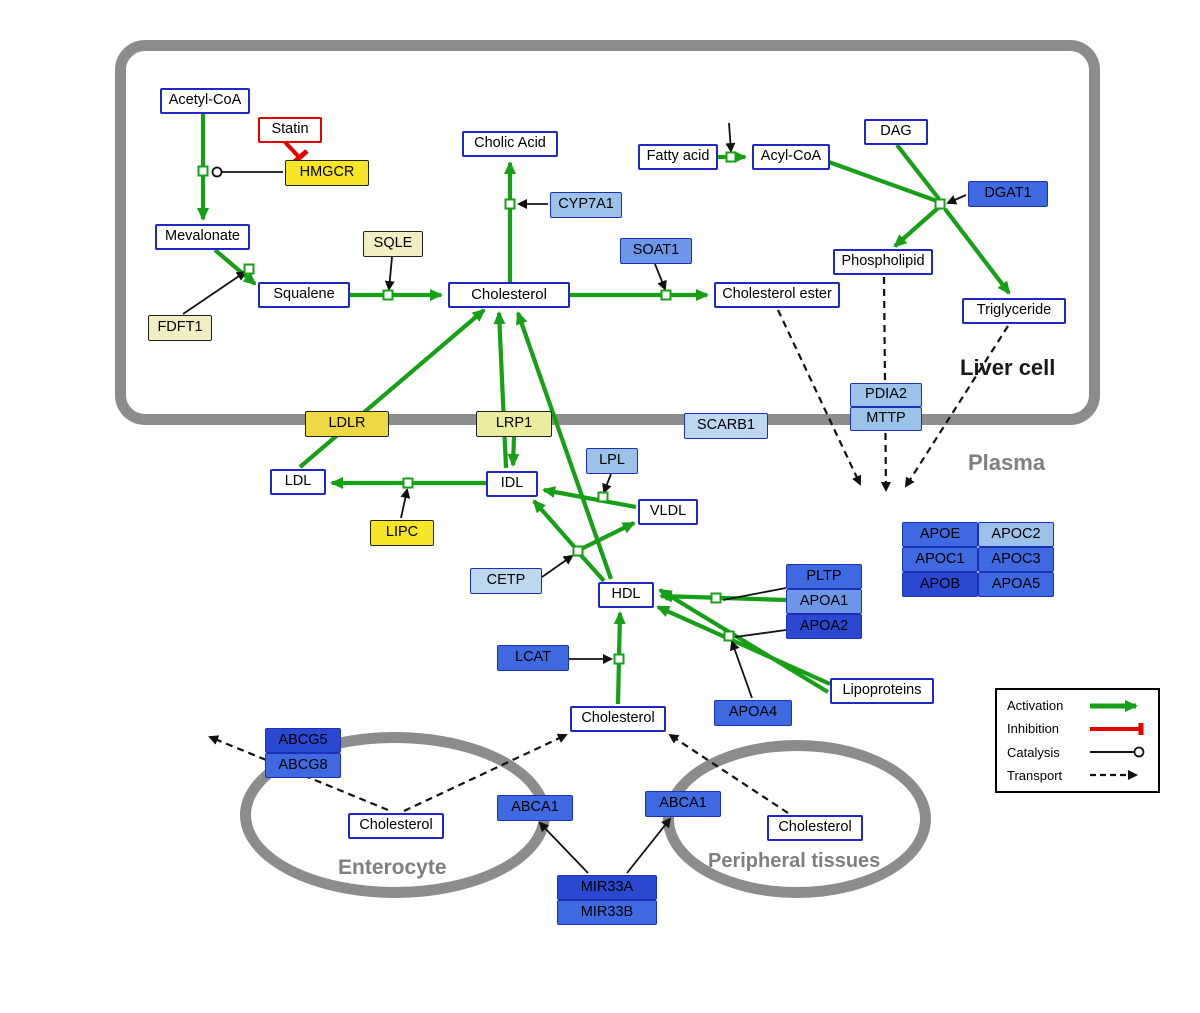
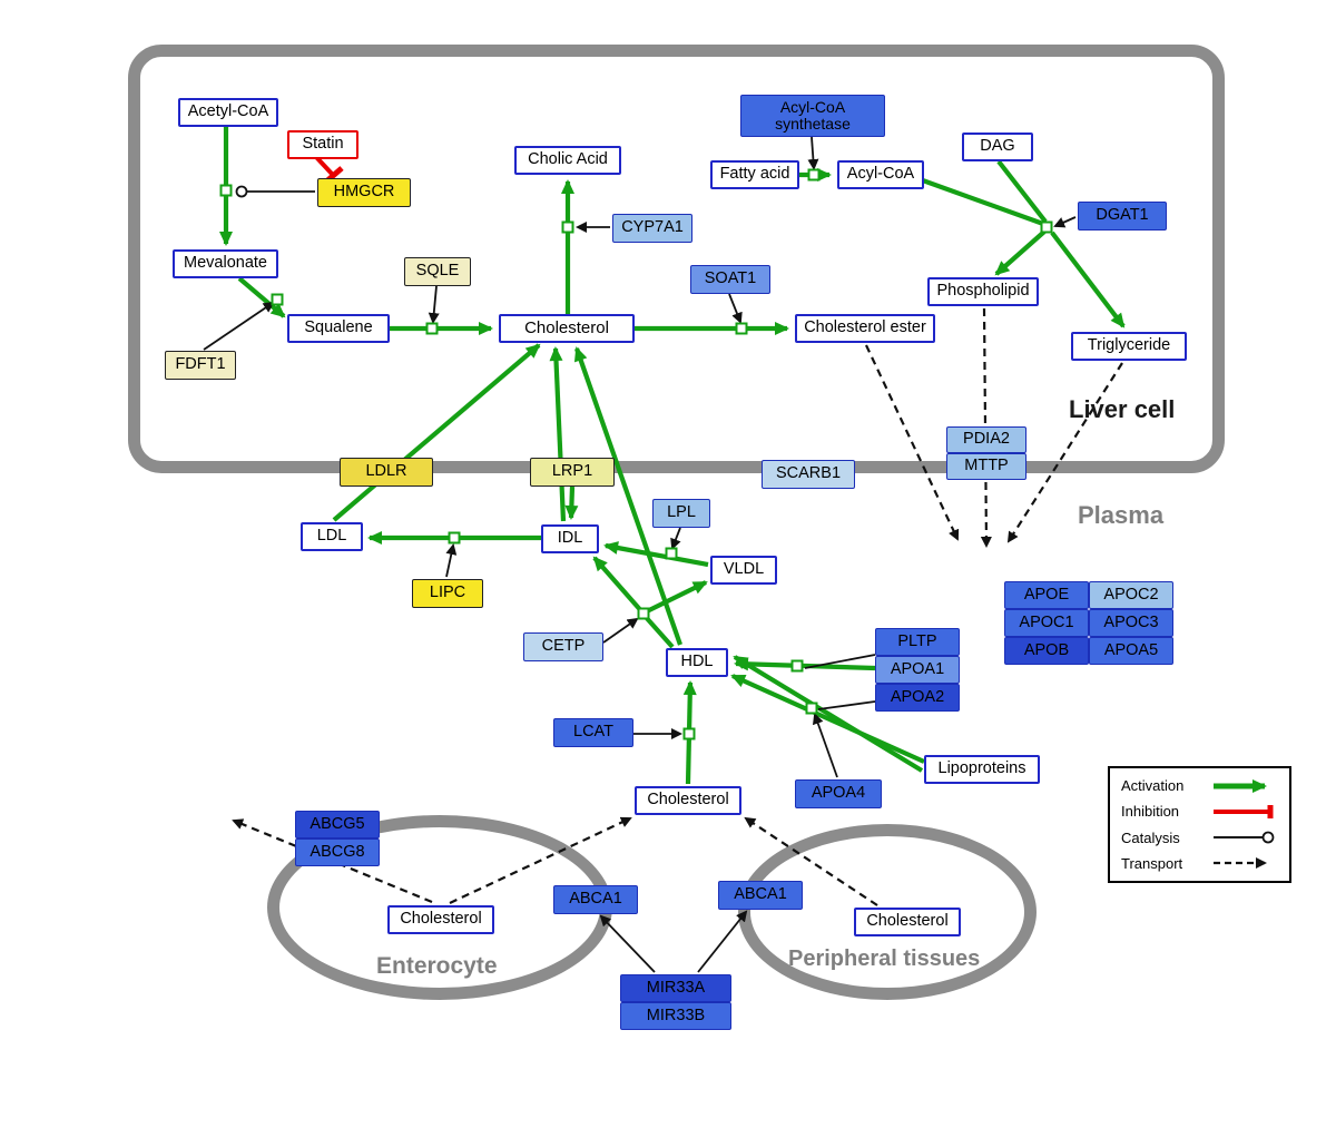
  Liver cell
  Plasma
  Enterocyte
  Peripheral tissues
  Acetyl-CoA
  Statin
  HMGCR
  Mevalonate
  SQLE
  FDFT1
  Squalene
  Cholic Acid
  CYP7A1
  Cholesterol
  SOAT1
  Cholesterol ester
+ Acyl-CoA synthetase
  Fatty acid
  Acyl-CoA
  DAG
  DGAT1
  Phospholipid
  Triglyceride
  PDIA2
  MTTP
  SCARB1
  LDLR
  LRP1
  LDL
  IDL
  LPL
  VLDL
  LIPC
  CETP
  HDL
  LCAT
  PLTP
  APOA1
  APOA2
  APOA4
  Lipoproteins
  APOE
  APOC2
  APOC1
  APOC3
  APOB
  APOA5
  Cholesterol
  ABCG5
  ABCG8
  Cholesterol
  ABCA1
  ABCA1
  Cholesterol
  MIR33A
  MIR33B
  Activation
  Inhibition
  Catalysis
  Transport
